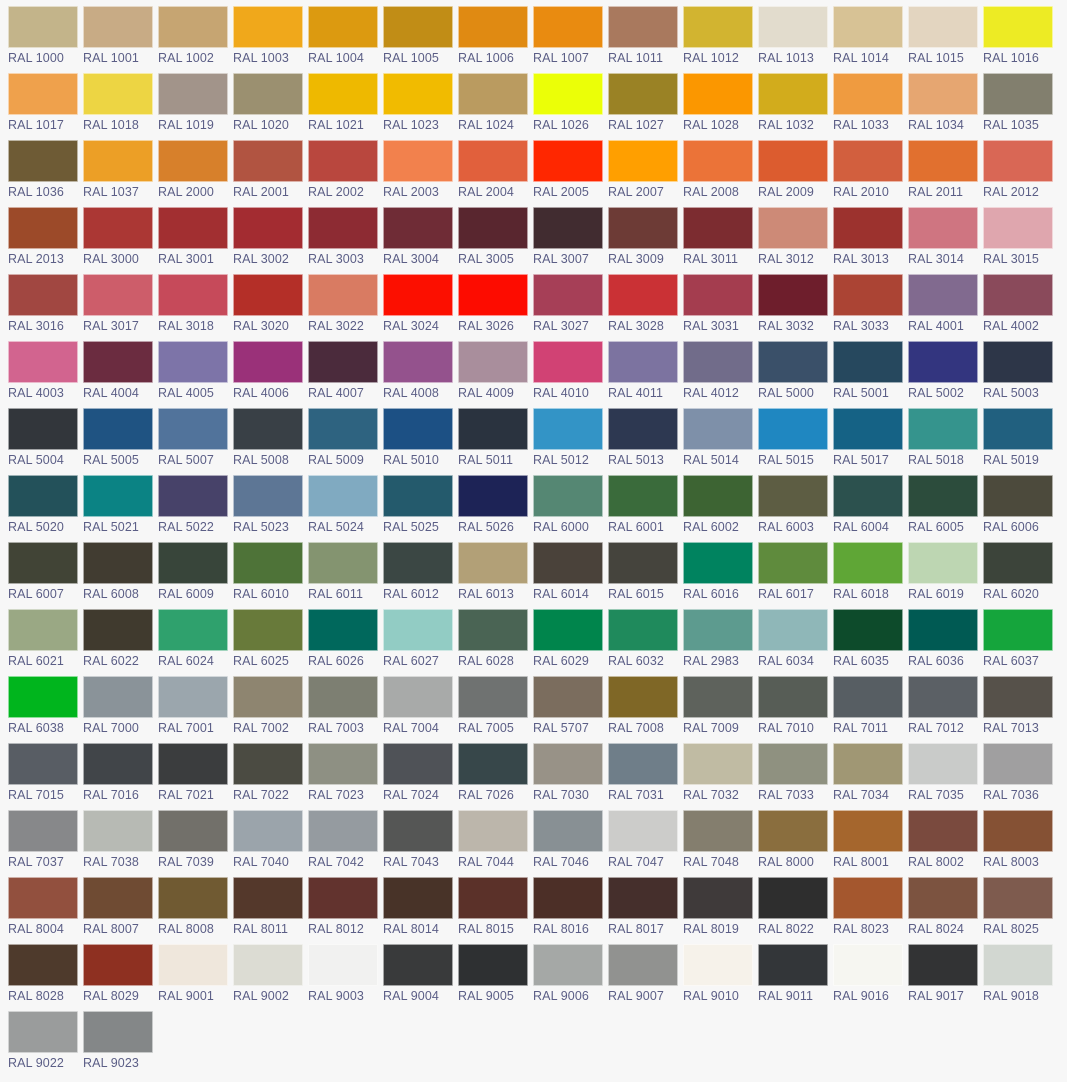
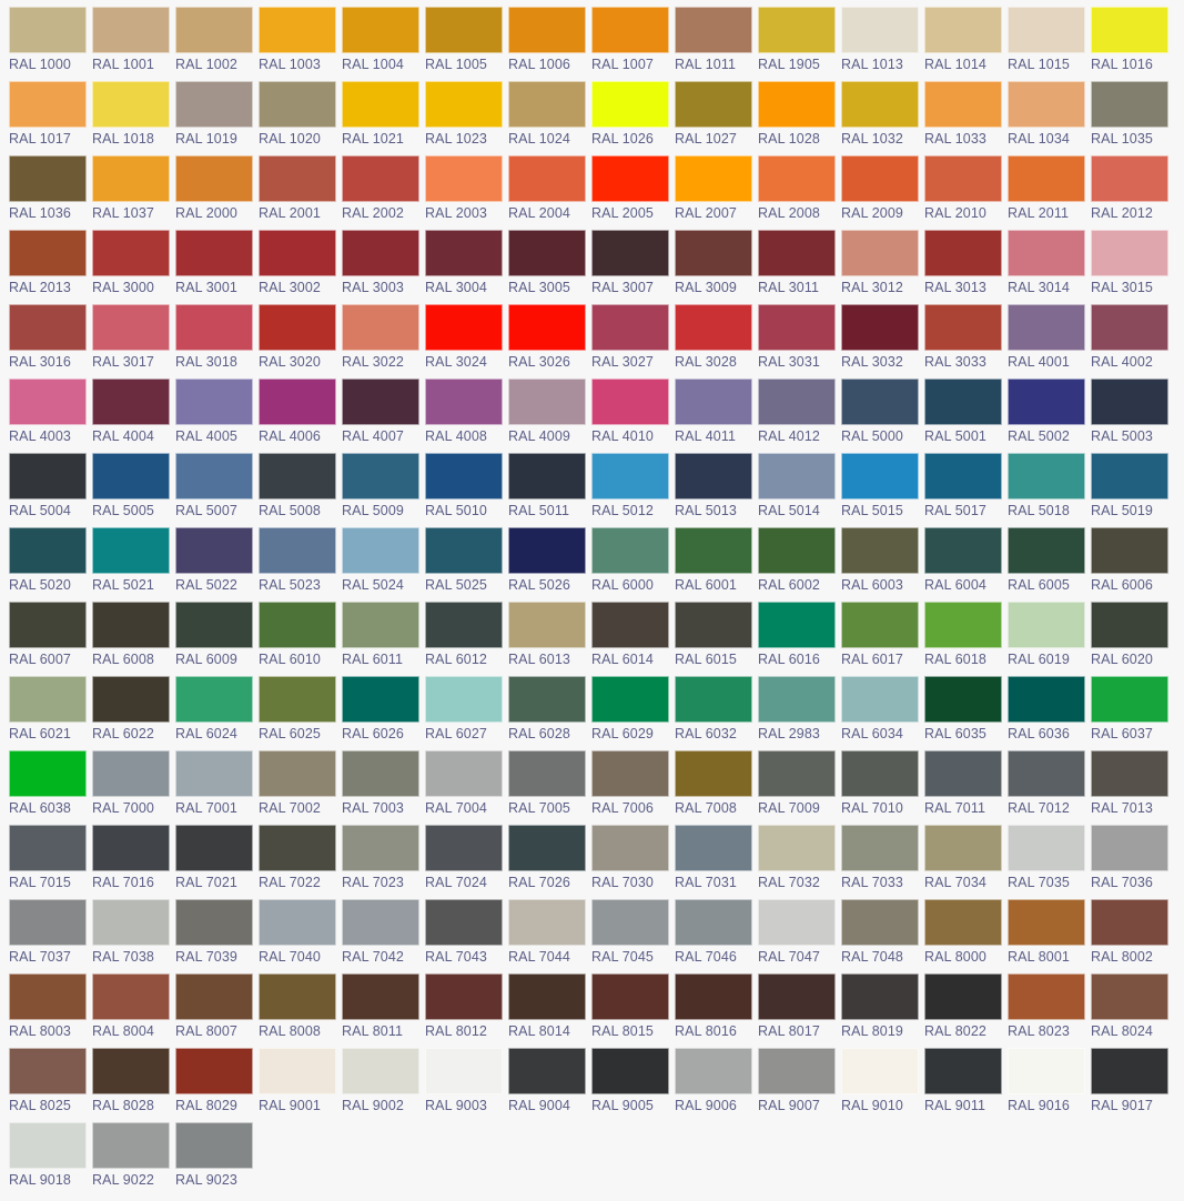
  RAL 1000
  RAL 1001
  RAL 1002
  RAL 1003
  RAL 1004
  RAL 1005
  RAL 1006
  RAL 1007
  RAL 1011
- RAL 1012
+ RAL 1905
  RAL 1013
  RAL 1014
  RAL 1015
  RAL 1016
  RAL 1017
  RAL 1018
  RAL 1019
  RAL 1020
  RAL 1021
  RAL 1023
  RAL 1024
  RAL 1026
  RAL 1027
  RAL 1028
  RAL 1032
  RAL 1033
  RAL 1034
  RAL 1035
  RAL 1036
  RAL 1037
  RAL 2000
  RAL 2001
  RAL 2002
  RAL 2003
  RAL 2004
  RAL 2005
  RAL 2007
  RAL 2008
  RAL 2009
  RAL 2010
  RAL 2011
  RAL 2012
  RAL 2013
  RAL 3000
  RAL 3001
  RAL 3002
  RAL 3003
  RAL 3004
  RAL 3005
  RAL 3007
  RAL 3009
  RAL 3011
  RAL 3012
  RAL 3013
  RAL 3014
  RAL 3015
  RAL 3016
  RAL 3017
  RAL 3018
  RAL 3020
  RAL 3022
  RAL 3024
  RAL 3026
  RAL 3027
  RAL 3028
  RAL 3031
  RAL 3032
  RAL 3033
  RAL 4001
  RAL 4002
  RAL 4003
  RAL 4004
  RAL 4005
  RAL 4006
  RAL 4007
  RAL 4008
  RAL 4009
  RAL 4010
  RAL 4011
  RAL 4012
  RAL 5000
  RAL 5001
  RAL 5002
  RAL 5003
  RAL 5004
  RAL 5005
  RAL 5007
  RAL 5008
  RAL 5009
  RAL 5010
  RAL 5011
  RAL 5012
  RAL 5013
  RAL 5014
  RAL 5015
  RAL 5017
  RAL 5018
  RAL 5019
  RAL 5020
  RAL 5021
  RAL 5022
  RAL 5023
  RAL 5024
  RAL 5025
  RAL 5026
  RAL 6000
  RAL 6001
  RAL 6002
  RAL 6003
  RAL 6004
  RAL 6005
  RAL 6006
  RAL 6007
  RAL 6008
  RAL 6009
  RAL 6010
  RAL 6011
  RAL 6012
  RAL 6013
  RAL 6014
  RAL 6015
  RAL 6016
  RAL 6017
  RAL 6018
  RAL 6019
  RAL 6020
  RAL 6021
  RAL 6022
  RAL 6024
  RAL 6025
  RAL 6026
  RAL 6027
  RAL 6028
  RAL 6029
  RAL 6032
  RAL 2983
  RAL 6034
  RAL 6035
  RAL 6036
  RAL 6037
  RAL 6038
  RAL 7000
  RAL 7001
  RAL 7002
  RAL 7003
  RAL 7004
  RAL 7005
- RAL 5707
+ RAL 7006
  RAL 7008
  RAL 7009
  RAL 7010
  RAL 7011
  RAL 7012
  RAL 7013
  RAL 7015
  RAL 7016
  RAL 7021
  RAL 7022
  RAL 7023
  RAL 7024
  RAL 7026
  RAL 7030
  RAL 7031
  RAL 7032
  RAL 7033
  RAL 7034
  RAL 7035
  RAL 7036
  RAL 7037
  RAL 7038
  RAL 7039
  RAL 7040
  RAL 7042
  RAL 7043
  RAL 7044
+ RAL 7045
  RAL 7046
  RAL 7047
  RAL 7048
  RAL 8000
  RAL 8001
  RAL 8002
  RAL 8003
  RAL 8004
  RAL 8007
  RAL 8008
  RAL 8011
  RAL 8012
  RAL 8014
  RAL 8015
  RAL 8016
  RAL 8017
  RAL 8019
  RAL 8022
  RAL 8023
  RAL 8024
  RAL 8025
  RAL 8028
  RAL 8029
  RAL 9001
  RAL 9002
  RAL 9003
  RAL 9004
  RAL 9005
  RAL 9006
  RAL 9007
  RAL 9010
  RAL 9011
  RAL 9016
  RAL 9017
  RAL 9018
  RAL 9022
  RAL 9023
